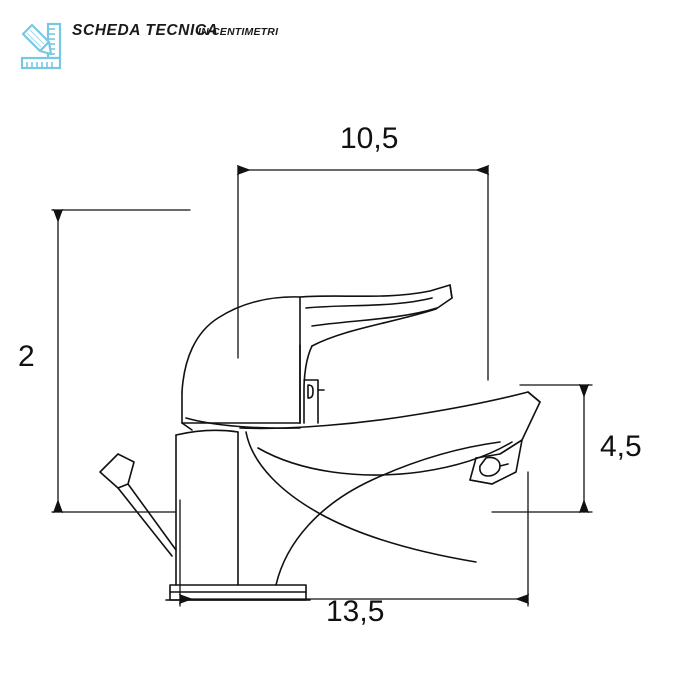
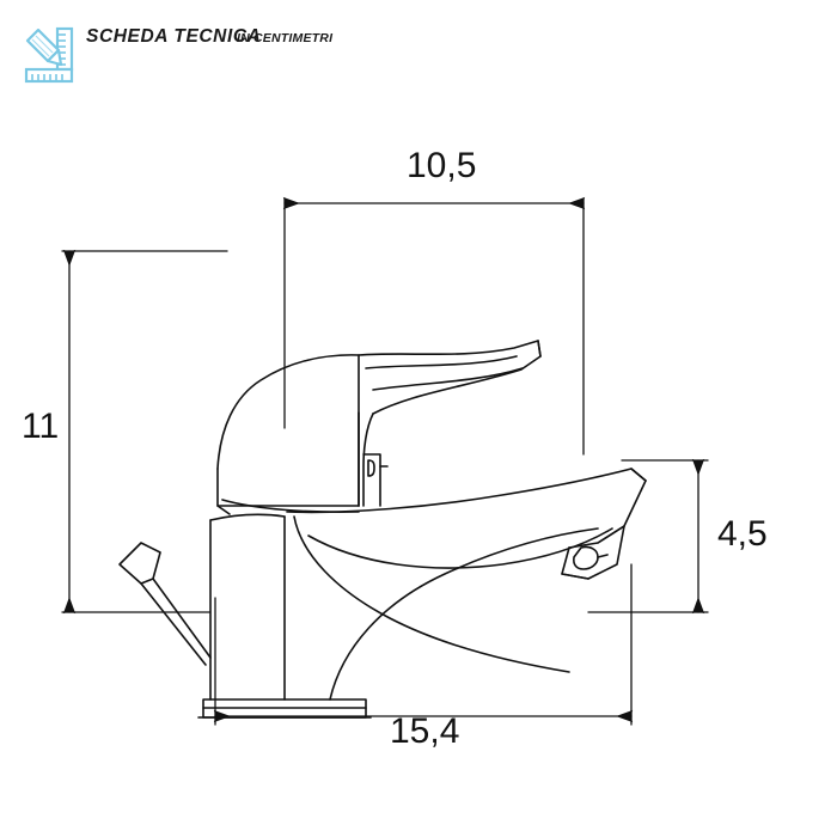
  SCHEDA TECNICA
  IN CENTIMETRI
  10,5
- 2
+ 11
  4,5
- 13,5
+ 15,4
